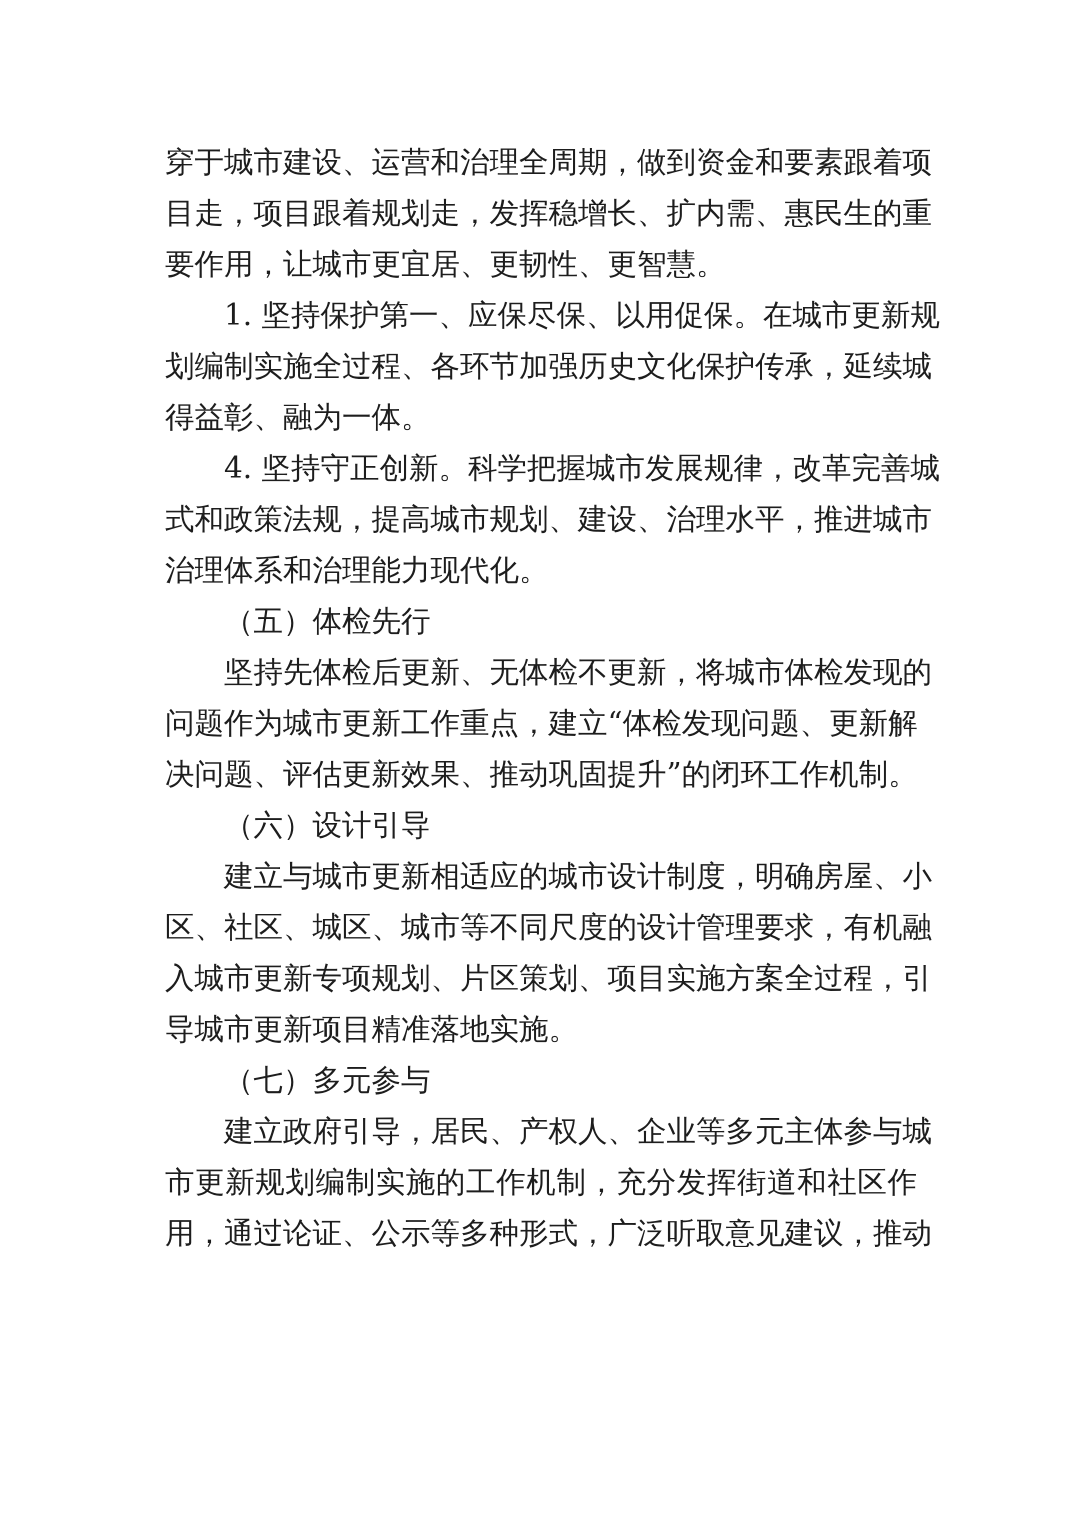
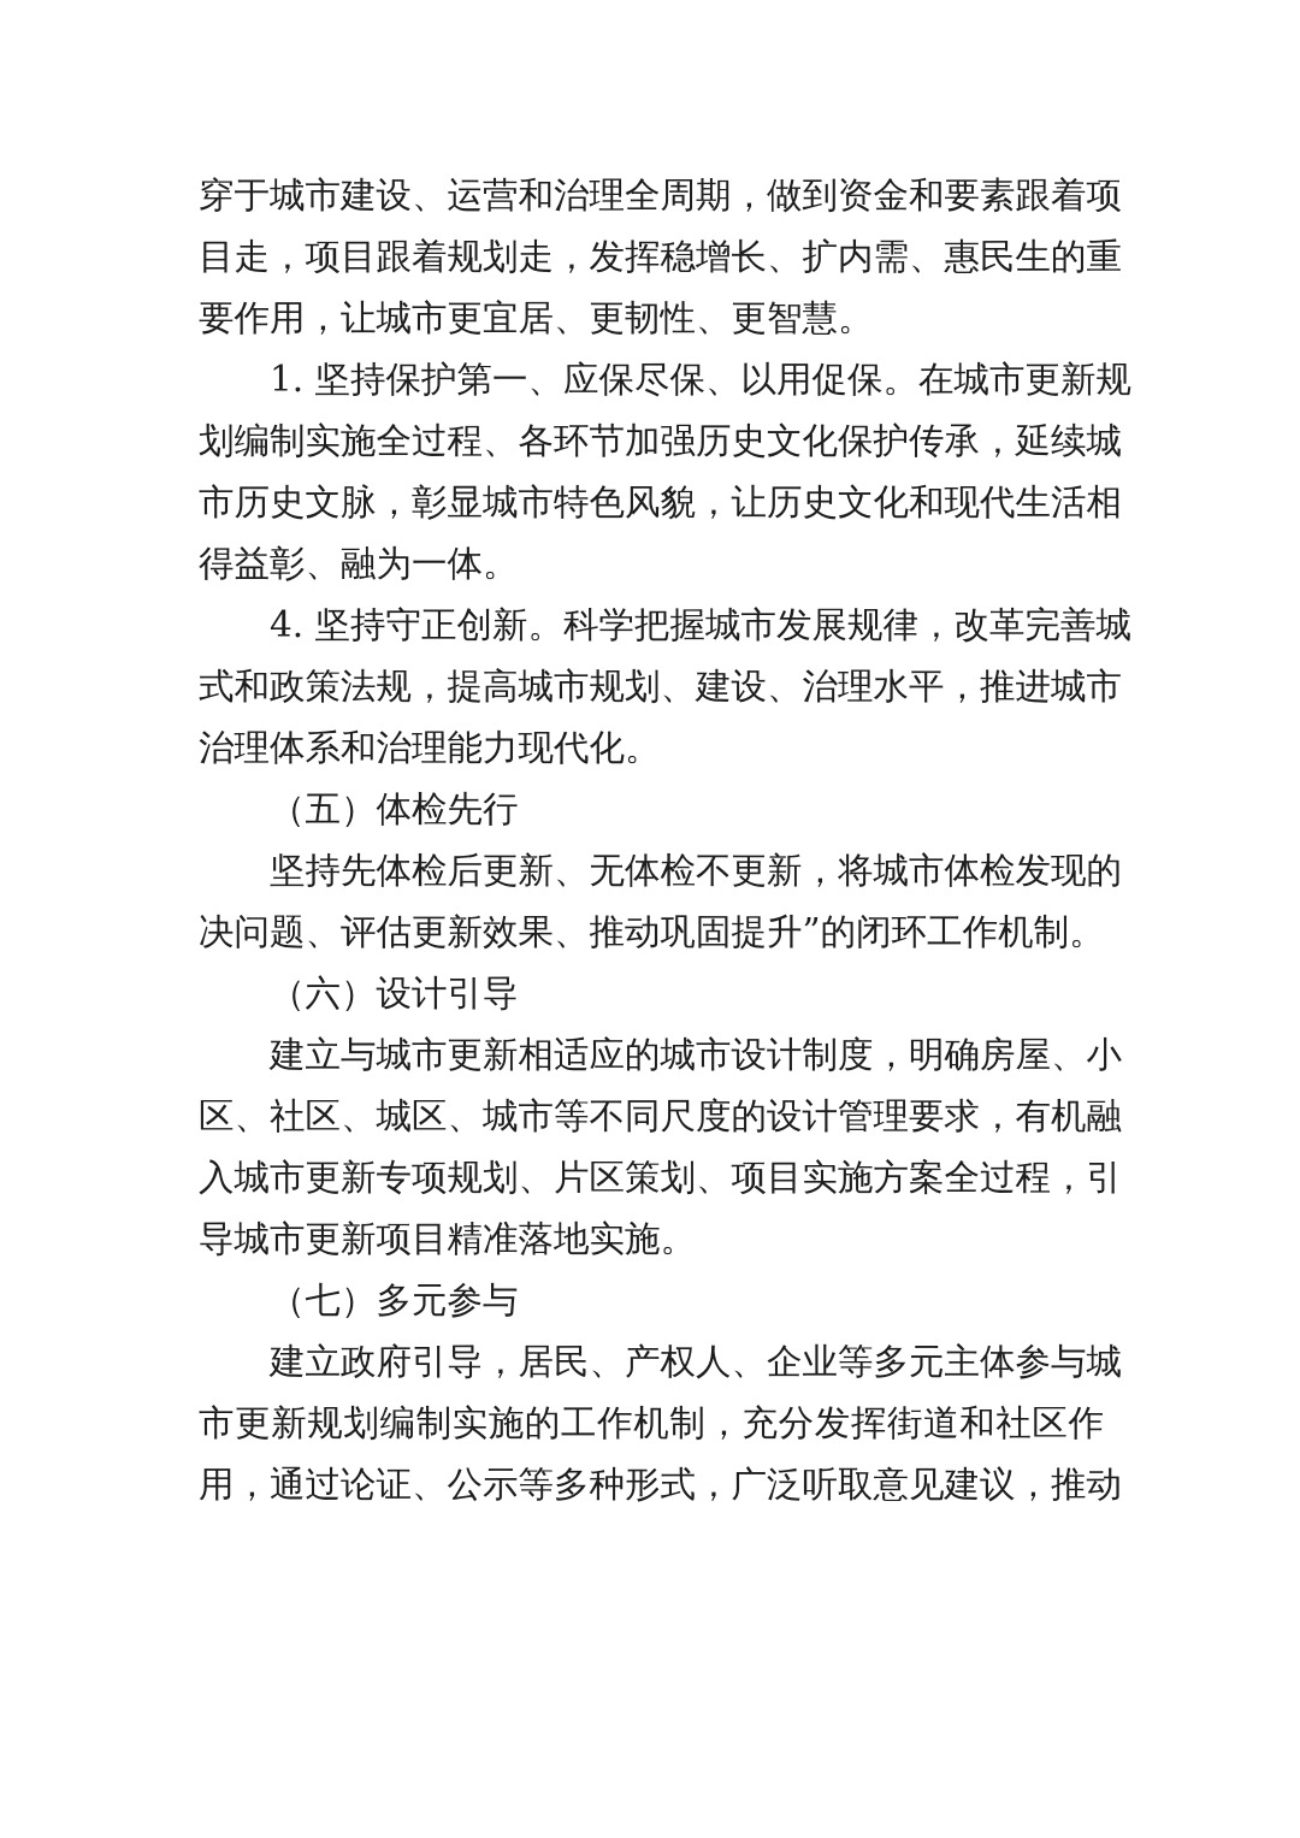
  穿于城市建设、运营和治理全周期，做到资金和要素跟着项
  目走，项目跟着规划走，发挥稳增长、扩内需、惠民生的重
  要作用，让城市更宜居、更韧性、更智慧。
  1. 坚持保护第一、应保尽保、以用促保。在城市更新规
  划编制实施全过程、各环节加强历史文化保护传承，延续城
+ 市历史文脉，彰显城市特色风貌，让历史文化和现代生活相
  得益彰、融为一体。
  4. 坚持守正创新。科学把握城市发展规律，改革完善城
  式和政策法规，提高城市规划、建设、治理水平，推进城市
  治理体系和治理能力现代化。
  （五）体检先行
  坚持先体检后更新、无体检不更新，将城市体检发现的
- 问题作为城市更新工作重点，建立“体检发现问题、更新解
  决问题、评估更新效果、推动巩固提升”的闭环工作机制。
  （六）设计引导
  建立与城市更新相适应的城市设计制度，明确房屋、小
  区、社区、城区、城市等不同尺度的设计管理要求，有机融
  入城市更新专项规划、片区策划、项目实施方案全过程，引
  导城市更新项目精准落地实施。
  （七）多元参与
  建立政府引导，居民、产权人、企业等多元主体参与城
  市更新规划编制实施的工作机制，充分发挥街道和社区作
  用，通过论证、公示等多种形式，广泛听取意见建议，推动
